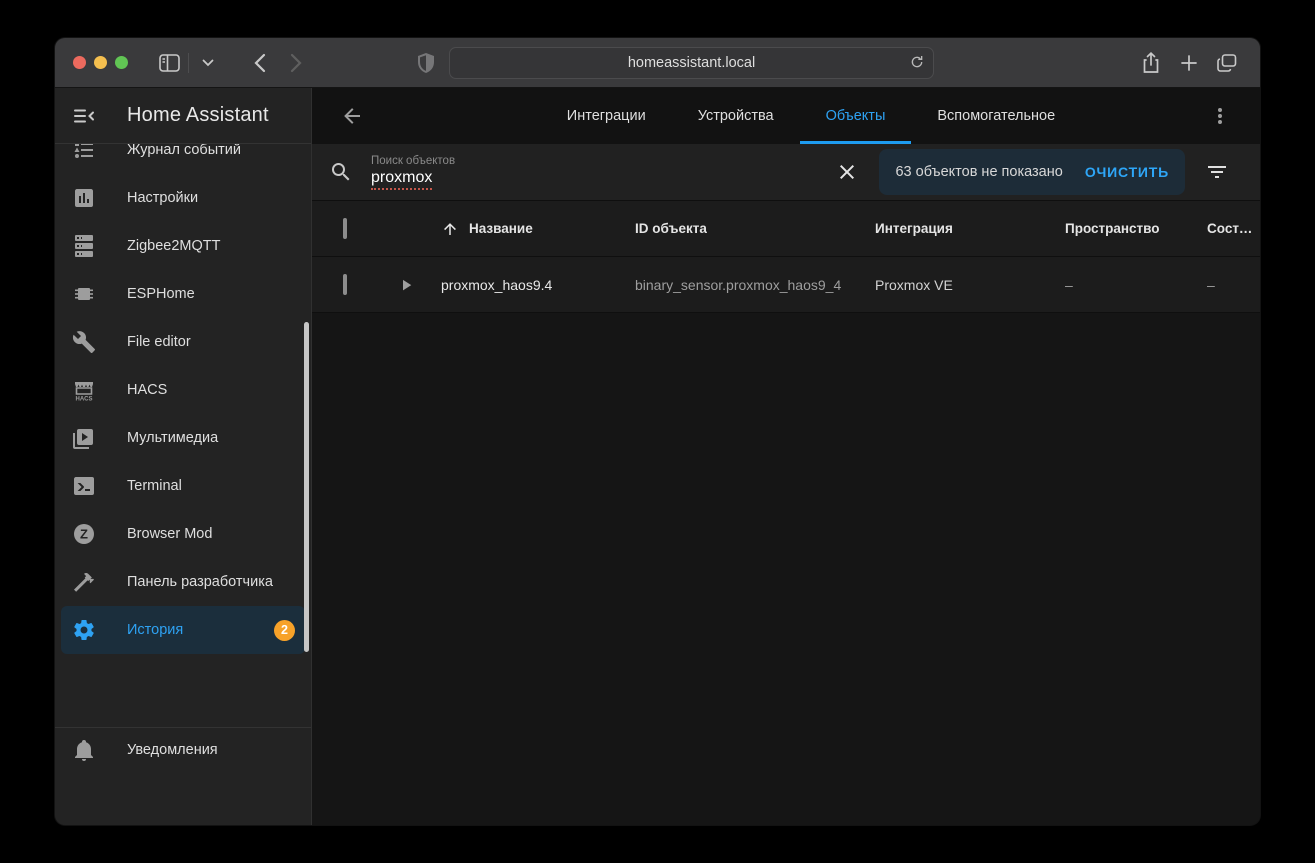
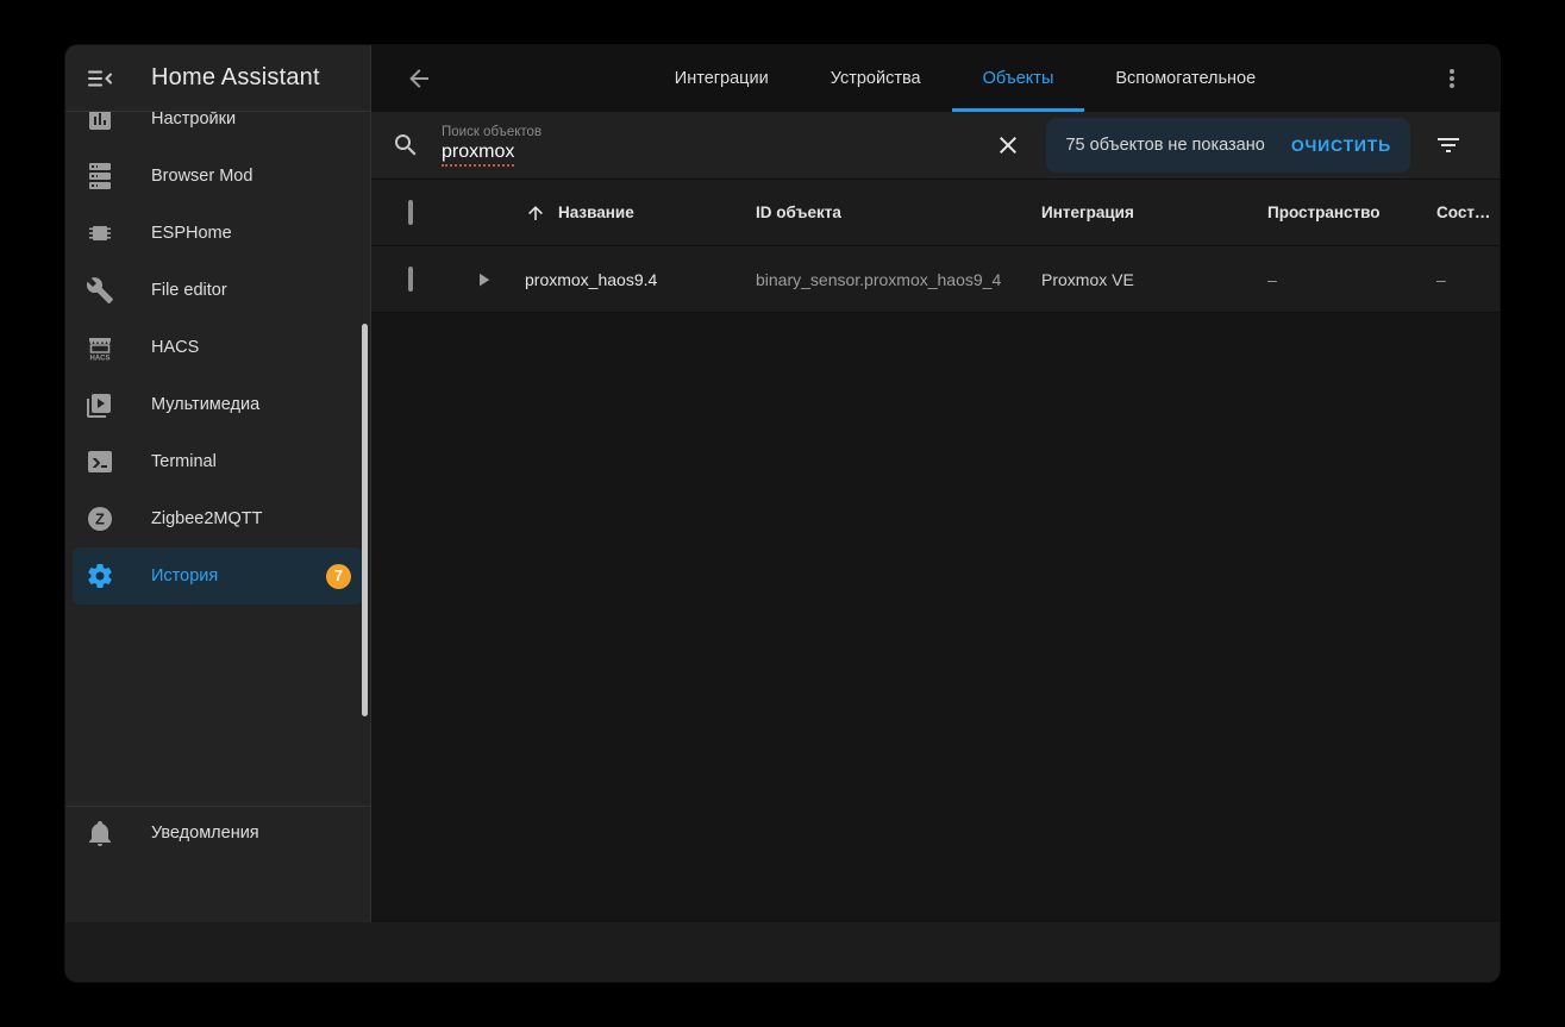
- homeassistant.local
  Home Assistant
- Журнал событий
  Настройки
- Zigbee2MQTT
+ Browser Mod
  ESPHome
  File editor
  HACS
  Мультимедиа
  Terminal
  Z
- Browser Mod
+ Zigbee2MQTT
- Панель разработчика
  История
- 2
+ 7
  Уведомления
  Интеграции
  Устройства
  Объекты
  Вспомогательное
  Поиск объектов
  proxmox
- 63 объектов не показано
+ 75 объектов не показано
  ОЧИСТИТЬ
  Название
  ID объекта
  Интеграция
  Пространство
  Сост…
  proxmox_haos9.4
  binary_sensor.proxmox_haos9_4
  Proxmox VE
  –
  –
